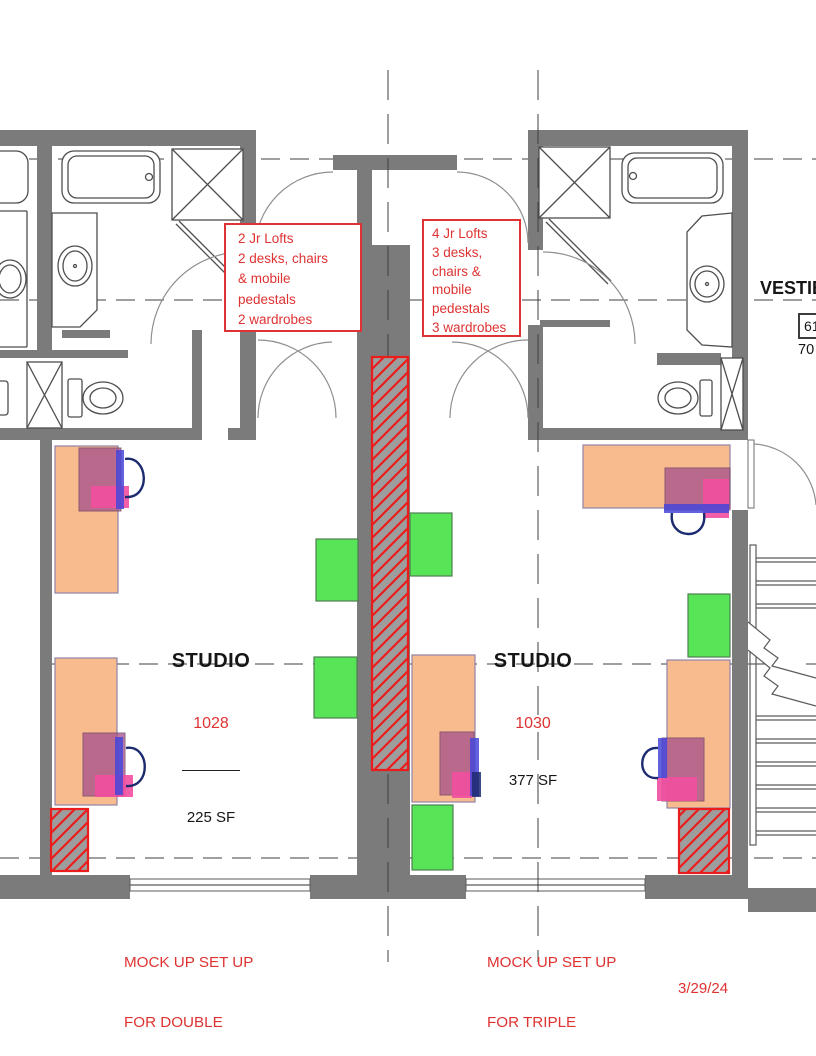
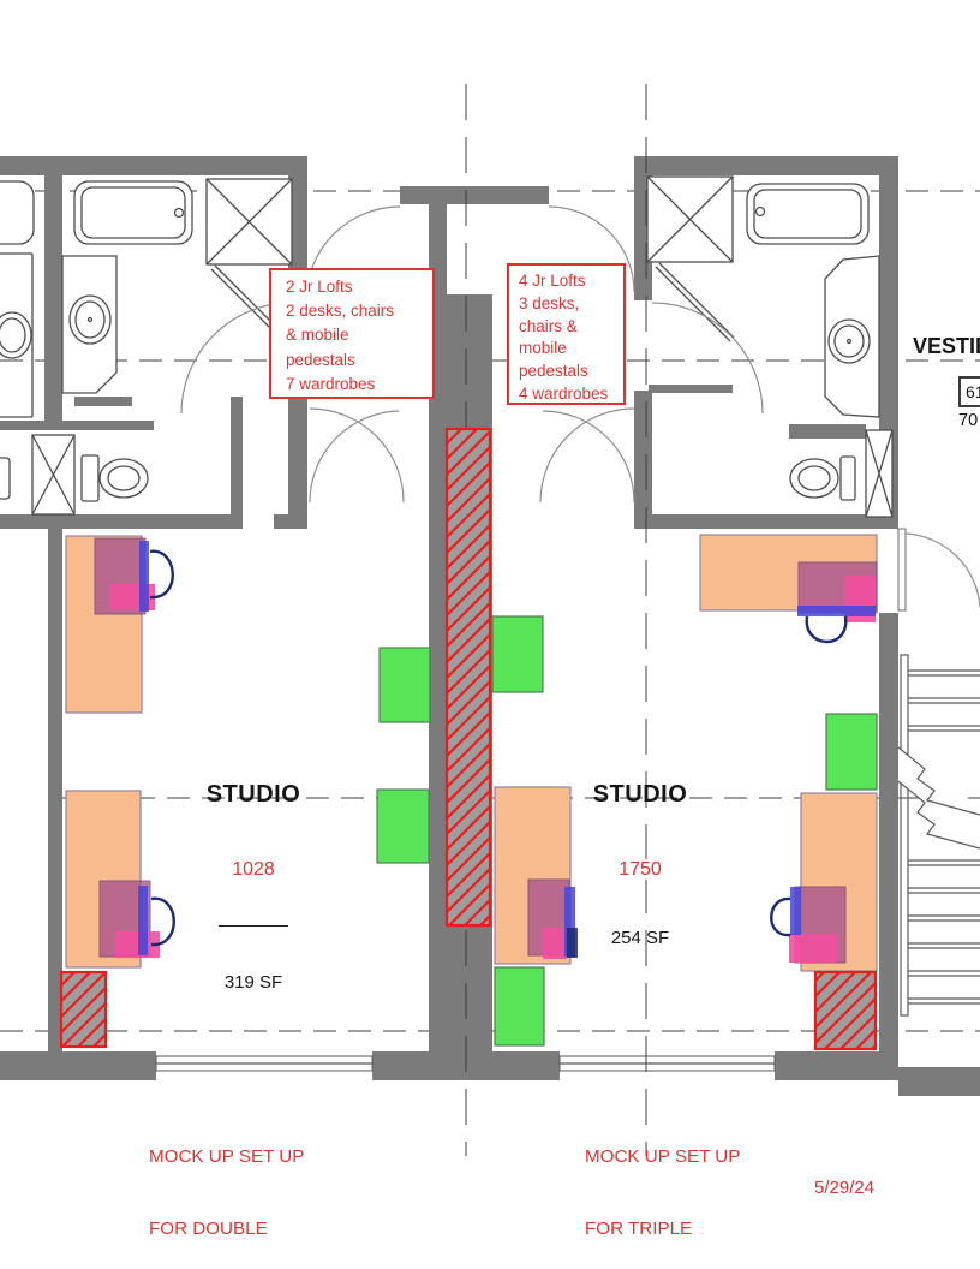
  2 Jr Lofts
  2 desks, chairs
  & mobile
  pedestals
- 2 wardrobes
+ 7 wardrobes
  4 Jr Lofts
  3 desks,
  chairs &
  mobile
  pedestals
- 3 wardrobes
+ 4 wardrobes
  STUDIO
  1028
- 225 SF
+ 319 SF
  STUDIO
- 1030
+ 1750
- 377 SF
+ 254 SF
  VESTI
  70
  MOCK UP SET UP
  FOR DOUBLE
  MOCK UP SET UP
  FOR TRIPLE
- 3/29/24
+ 5/29/24
